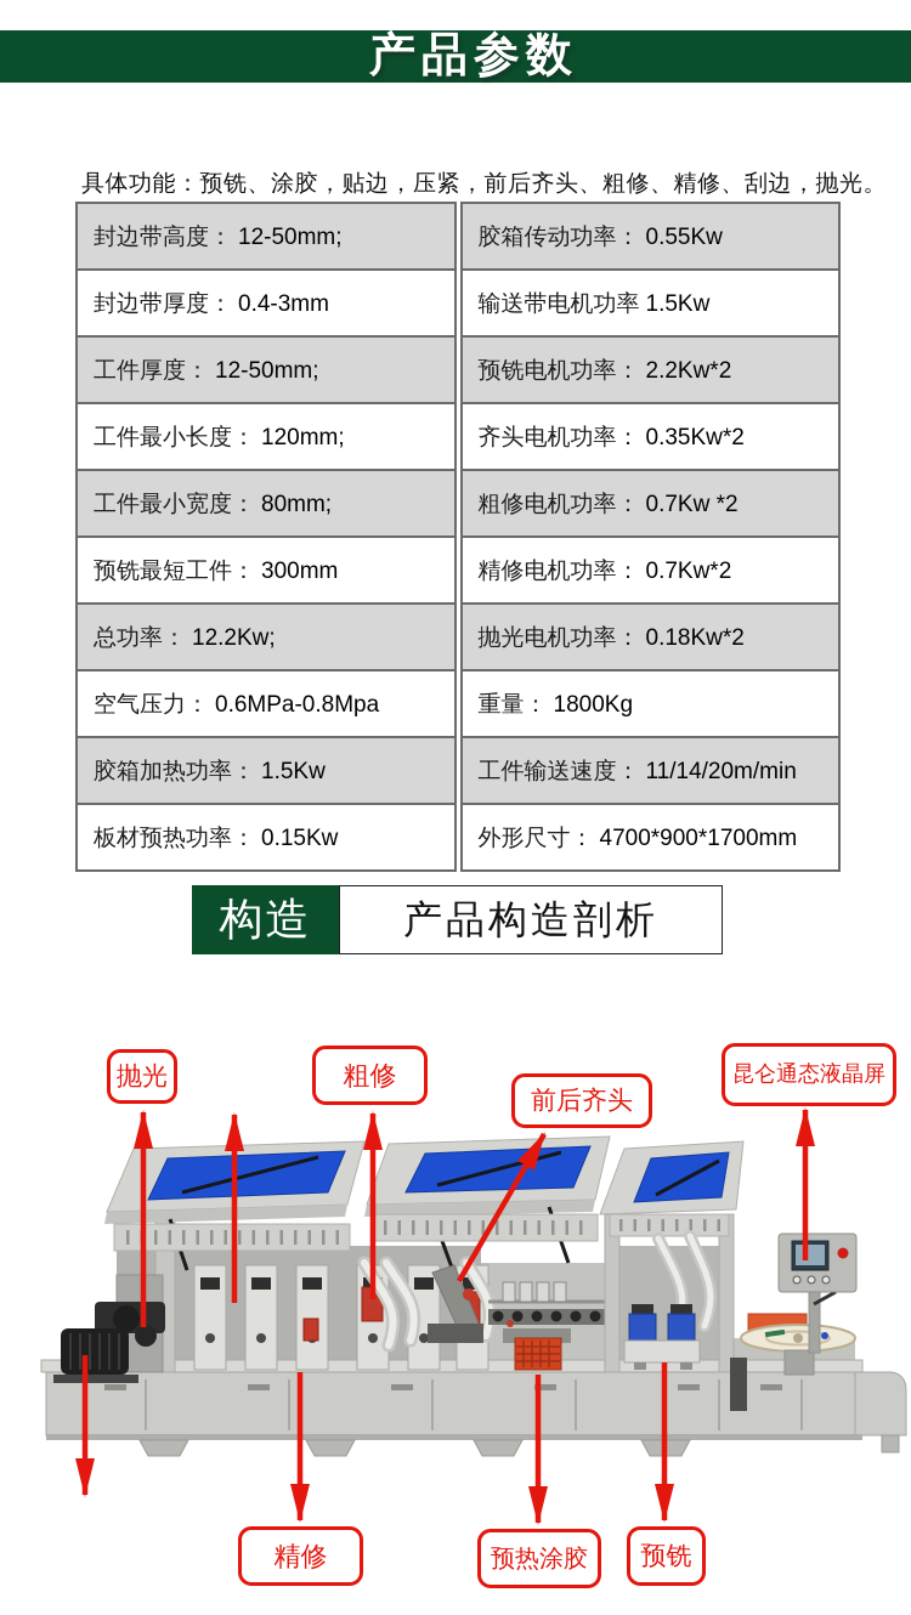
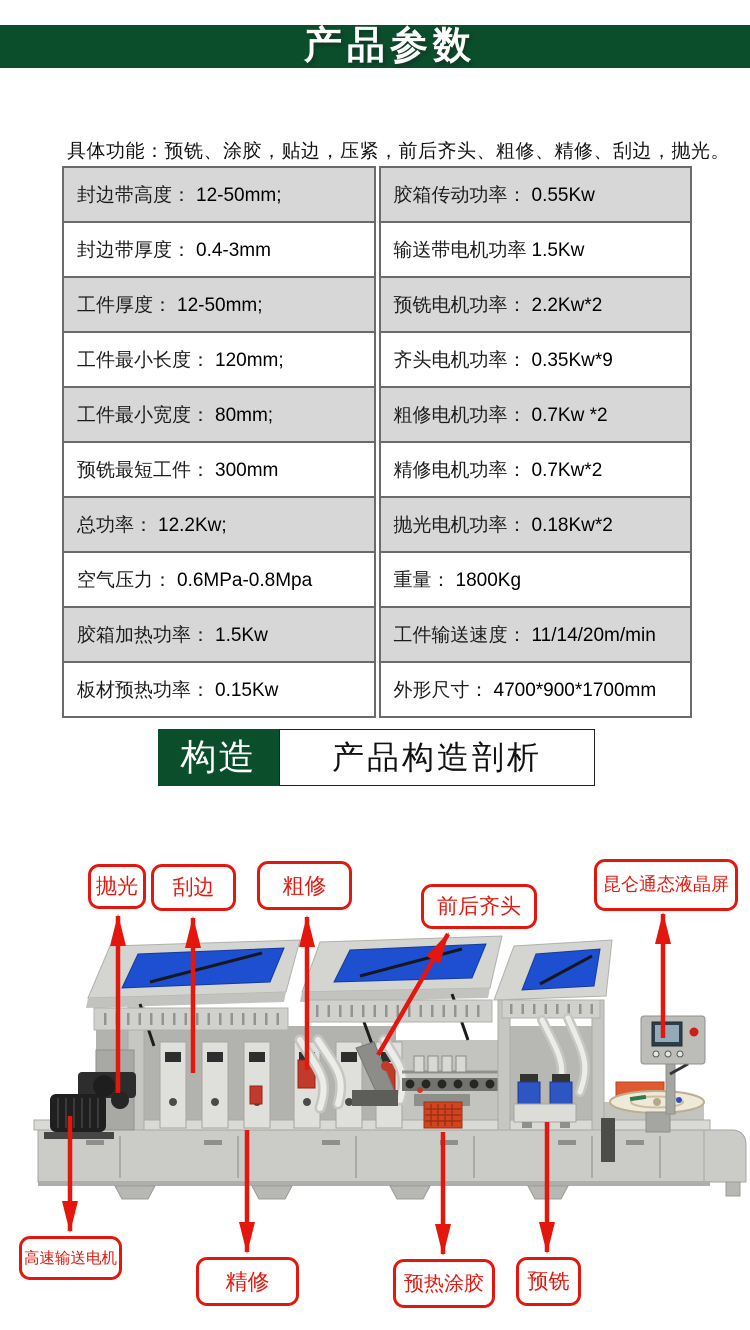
  产品参数
  具体功能：预铣、涂胶，贴边，压紧，前后齐头、粗修、精修、刮边，抛光。
  封边带高度： 12-50mm;	胶箱传动功率： 0.55Kw
  封边带厚度： 0.4-3mm	输送带电机功率 1.5Kw
  工件厚度： 12-50mm;	预铣电机功率： 2.2Kw*2
- 工件最小长度： 120mm;	齐头电机功率： 0.35Kw*2
+ 工件最小长度： 120mm;	齐头电机功率： 0.35Kw*9
  工件最小宽度： 80mm;	粗修电机功率： 0.7Kw *2
  预铣最短工件： 300mm	精修电机功率： 0.7Kw*2
  总功率： 12.2Kw;	抛光电机功率： 0.18Kw*2
  空气压力： 0.6MPa-0.8Mpa	重量： 1800Kg
  胶箱加热功率： 1.5Kw	工件输送速度： 11/14/20m/min
  板材预热功率： 0.15Kw	外形尺寸： 4700*900*1700mm
  构造
  产品构造剖析
  抛光
+ 刮边
  粗修
  前后齐头
  昆仑通态液晶屏
+ 高速输送电机
  精修
  预热涂胶
  预铣
